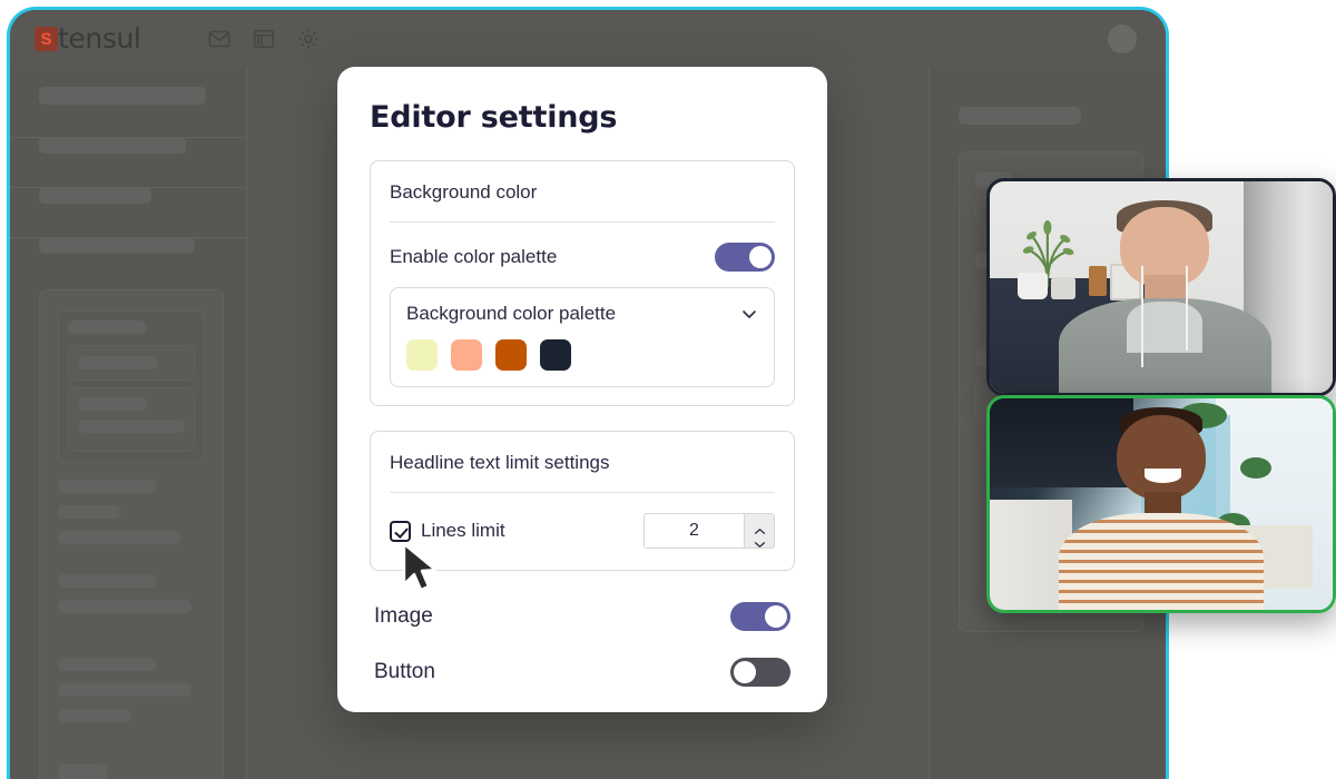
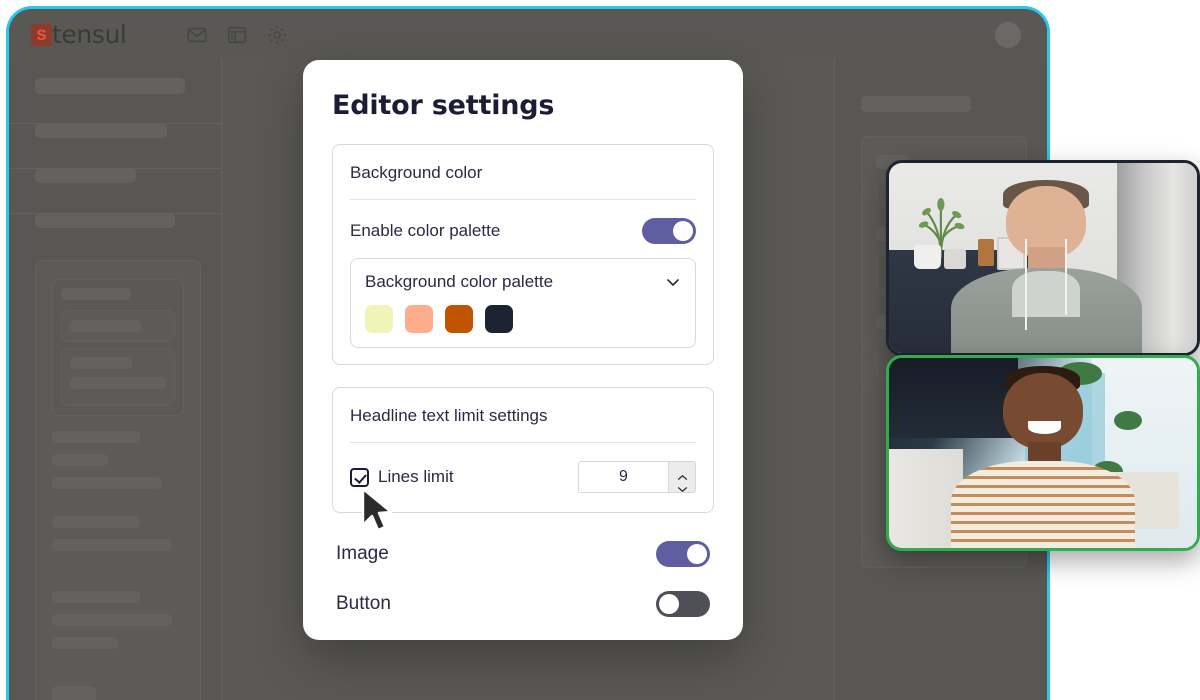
  s
  tensul
  Editor settings
  Background color
  Enable color palette
  Background color palette
  Headline text limit settings
  Lines limit
- 2
+ 9
  Image
  Button
